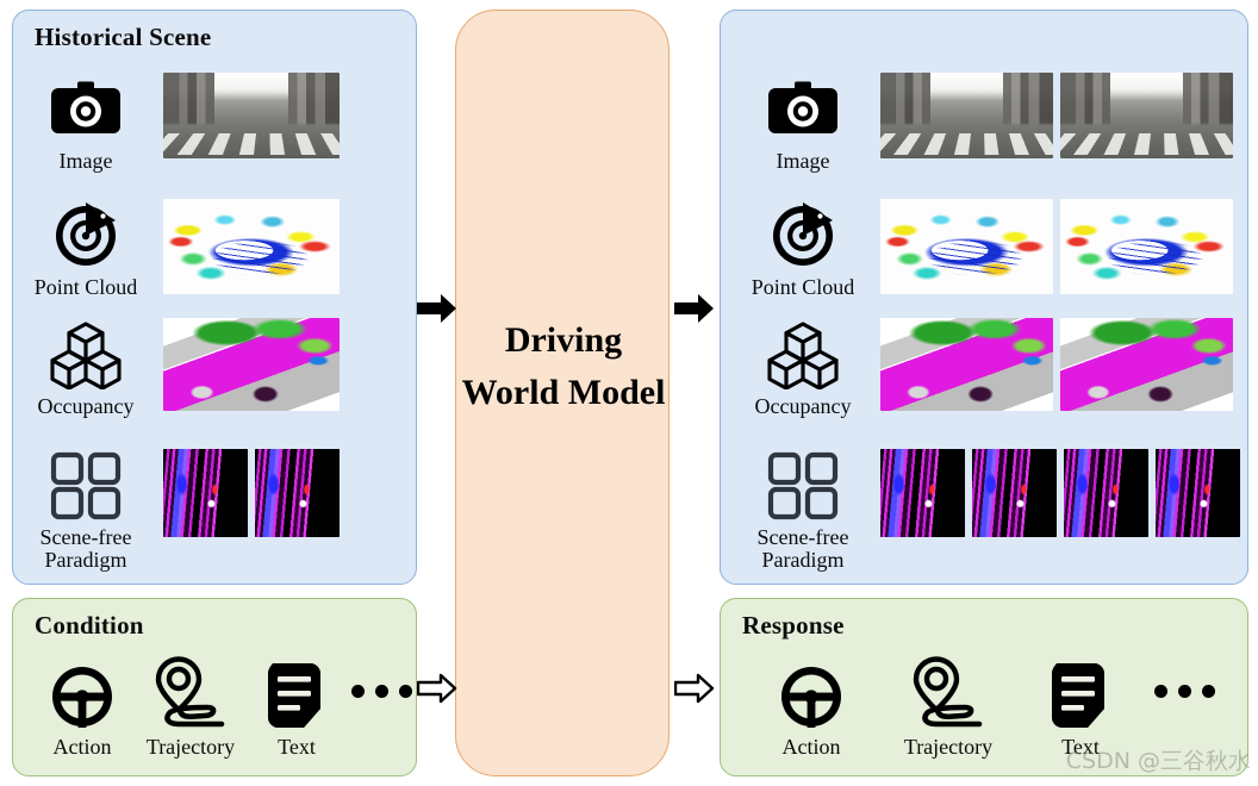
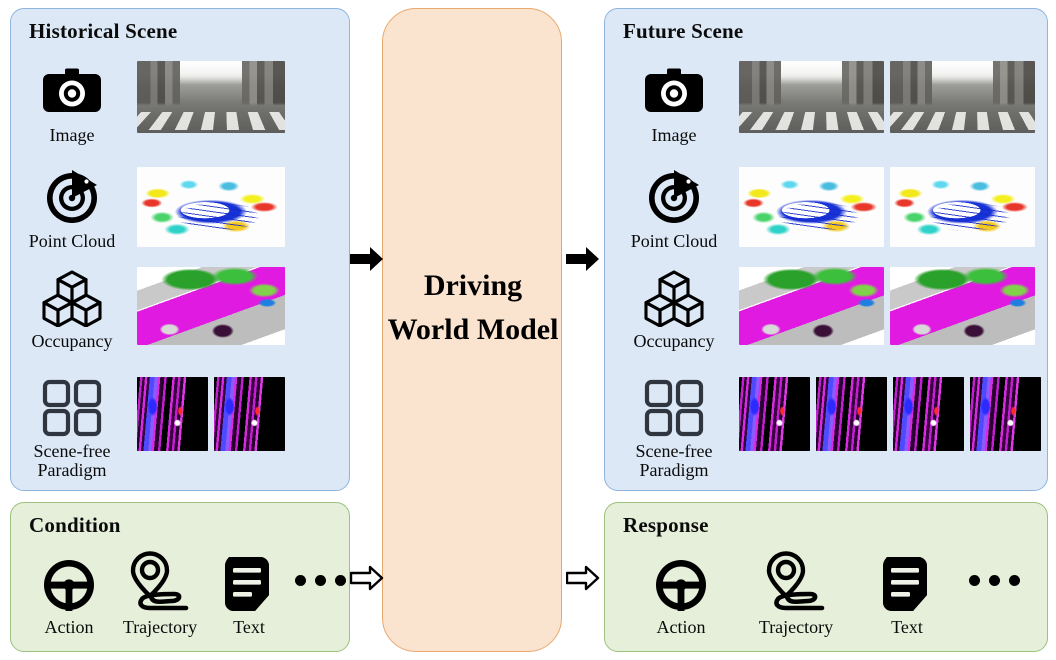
  Historical Scene
  Image
  Point Cloud
  Occupancy
  Scene-free
  Paradigm
  Condition
  Action
  Trajectory
  Text
  Driving World Model
+ Future Scene
  Image
  Point Cloud
  Occupancy
  Scene-free
  Paradigm
  Response
  Action
  Trajectory
  Text
- CSDN @三谷秋水
